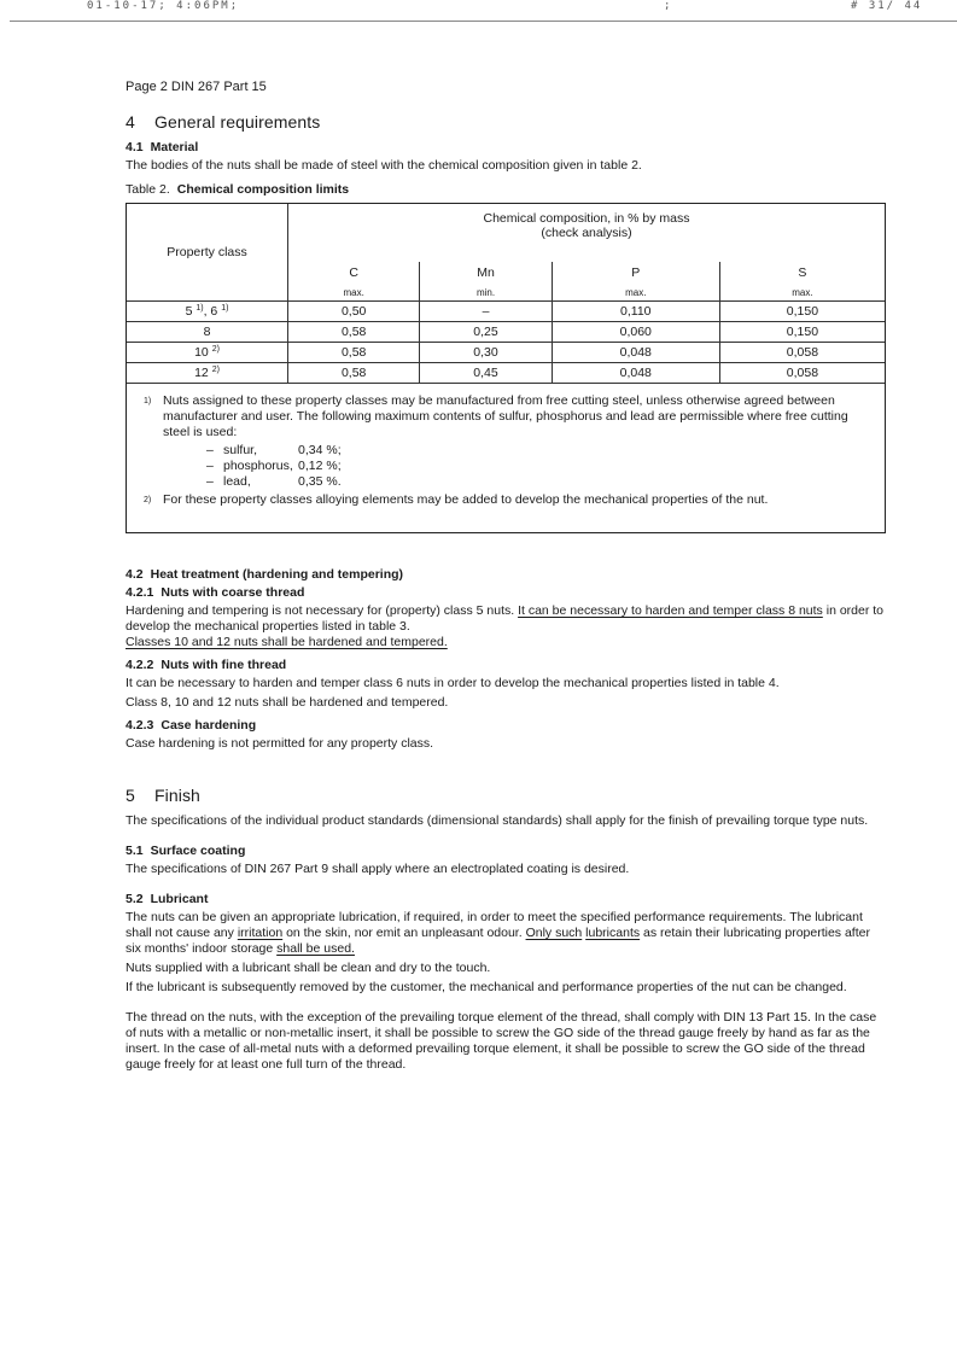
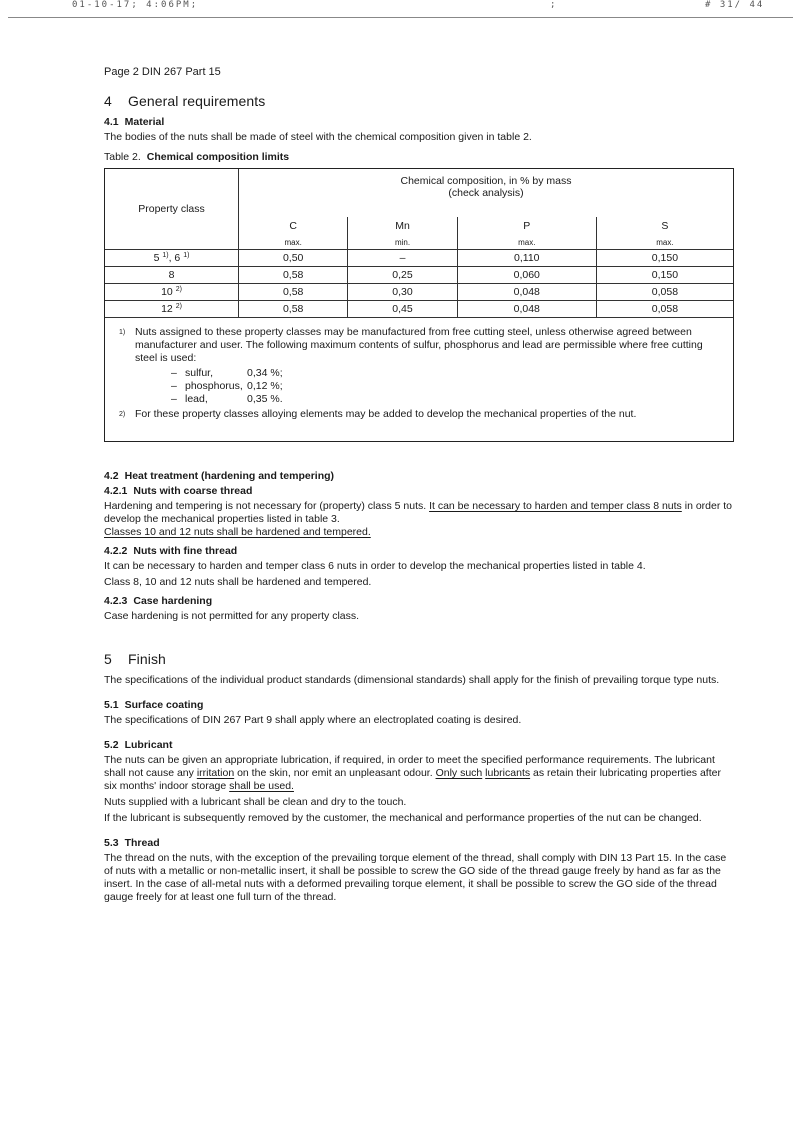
  01-10-17; 4:06PM;
  ;
  # 31/ 44
  Page 2 DIN 267 Part 15
  4 General requirements
  4.1 Material
  The bodies of the nuts shall be made of steel with the chemical composition given in table 2.
  Table 2. Chemical composition limits
  Property class	Chemical composition, in % by mass (check analysis)
  C	Mn	P	S
  max.	min.	max.	max.
  5 , 6	0,50	–	0,110	0,150
  8	0,58	0,25	0,060	0,150
  10	0,58	0,30	0,048	0,058
  12	0,58	0,45	0,048	0,058
  Nuts assigned to these property classes may be manufactured from free cutting steel, unless otherwise agreed between manufacturer and user. The following maximum contents of sulfur, phosphorus and lead are permissible where free cutting steel is used:
  – sulfur, 0,34 %;
  – phosphorus, 0,12 %;
  – lead, 0,35 %.
  For these property classes alloying elements may be added to develop the mechanical properties of the nut.
  4.2 Heat treatment (hardening and tempering)
  4.2.1 Nuts with coarse thread
  Hardening and tempering is not necessary for (property) class 5 nuts. It can be necessary to harden and temper class 8 nuts in order to develop the mechanical properties listed in table 3.
  Classes 10 and 12 nuts shall be hardened and tempered.
  4.2.2 Nuts with fine thread
  It can be necessary to harden and temper class 6 nuts in order to develop the mechanical properties listed in table 4.
  Class 8, 10 and 12 nuts shall be hardened and tempered.
  4.2.3 Case hardening
  Case hardening is not permitted for any property class.
  5 Finish
  The specifications of the individual product standards (dimensional standards) shall apply for the finish of prevailing torque type nuts.
  5.1 Surface coating
  The specifications of DIN 267 Part 9 shall apply where an electroplated coating is desired.
  5.2 Lubricant
  The nuts can be given an appropriate lubrication, if required, in order to meet the specified performance requirements. The lubricant shall not cause any irritation on the skin, nor emit an unpleasant odour. Only such lubricants as retain their lubricating properties after six months' indoor storage shall be used.
  Nuts supplied with a lubricant shall be clean and dry to the touch.
  If the lubricant is subsequently removed by the customer, the mechanical and performance properties of the nut can be changed.
+ 5.3 Thread
  The thread on the nuts, with the exception of the prevailing torque element of the thread, shall comply with DIN 13 Part 15. In the case of nuts with a metallic or non-metallic insert, it shall be possible to screw the GO side of the thread gauge freely by hand as far as the insert. In the case of all-metal nuts with a deformed prevailing torque element, it shall be possible to screw the GO side of the thread gauge freely for at least one full turn of the thread.
